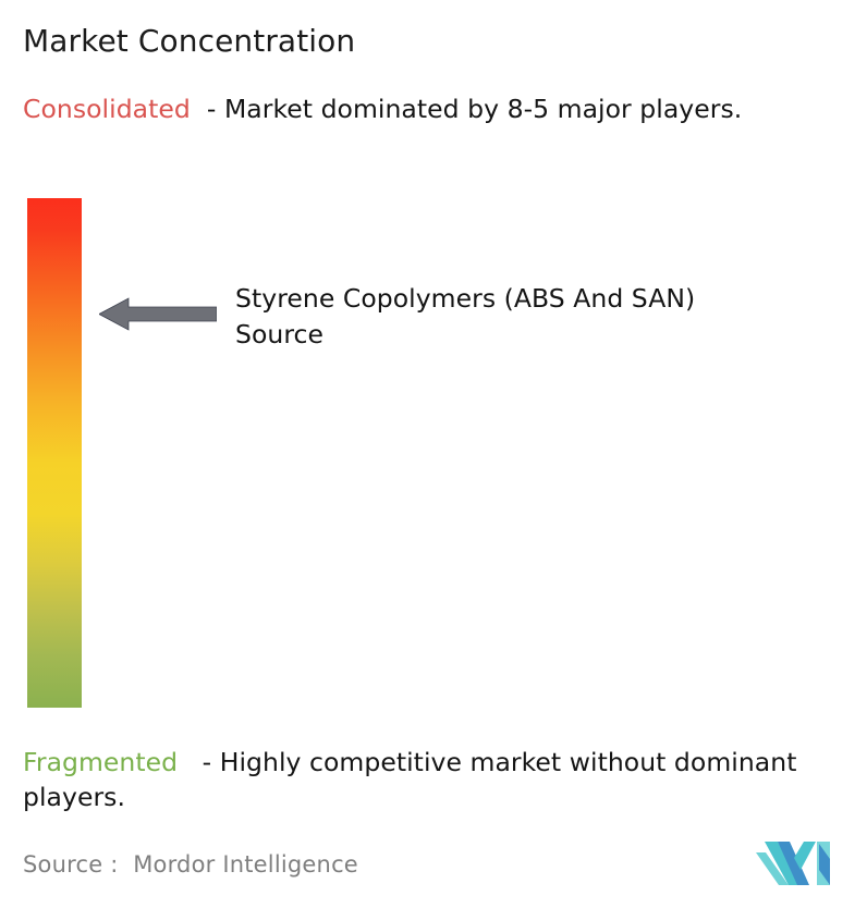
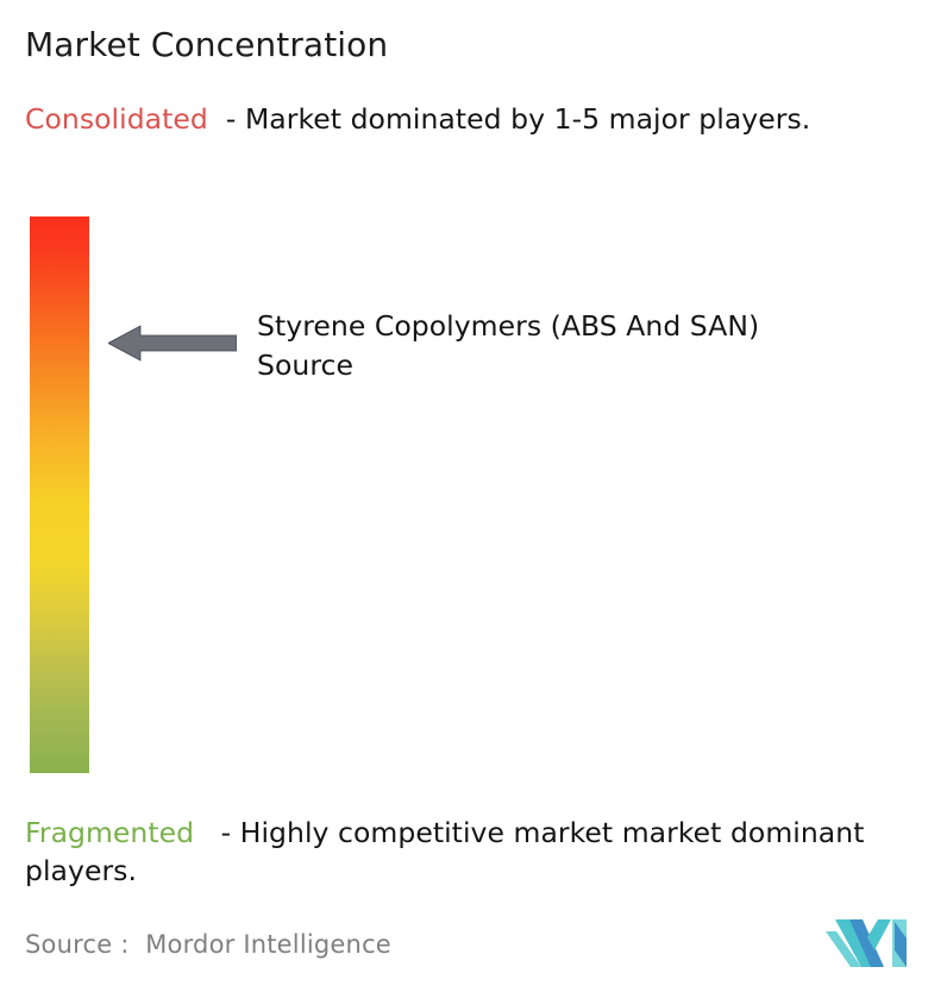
  Market Concentration
- Consolidated - Market dominated by 8-5 major players.
+ Consolidated - Market dominated by 1-5 major players.
  Styrene Copolymers (ABS And SAN) Source
- Fragmented - Highly competitive market without dominant players.
+ Fragmented - Highly competitive market market dominant players.
  Source : Mordor Intelligence
